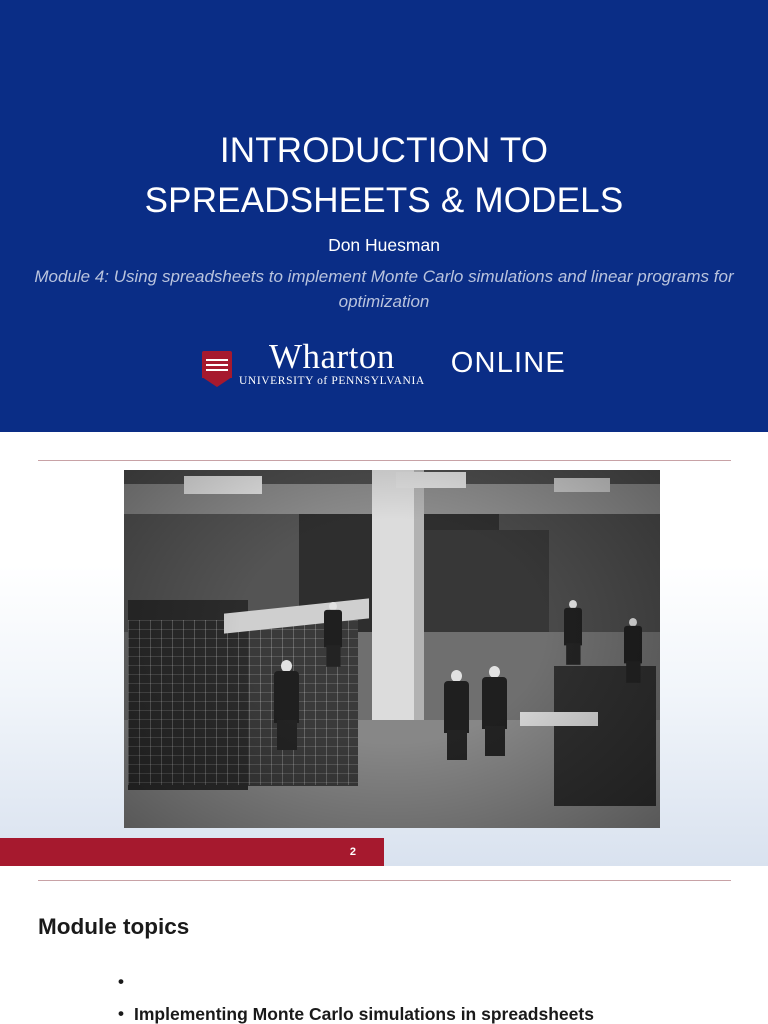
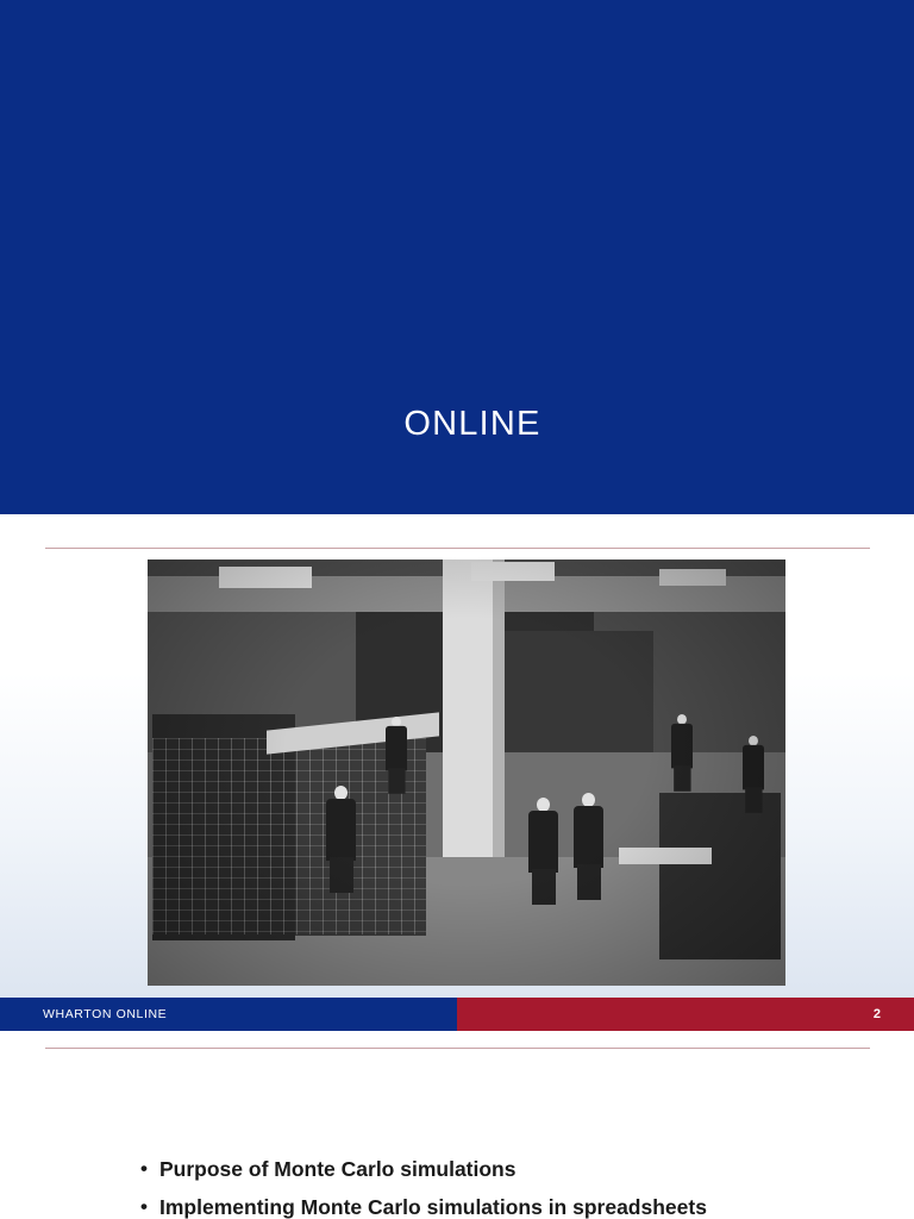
- INTRODUCTION TO
- SPREADSHEETS & MODELS
- Don Huesman
- Module 4: Using spreadsheets to implement Monte Carlo simulations and linear programs for optimization
- Wharton
- UNIVERSITY of PENNSYLVANIA
  ONLINE
+ WHARTON ONLINE
  2
- Module topics
  •
+ Purpose of Monte Carlo simulations
  •
  Implementing Monte Carlo simulations in spreadsheets
